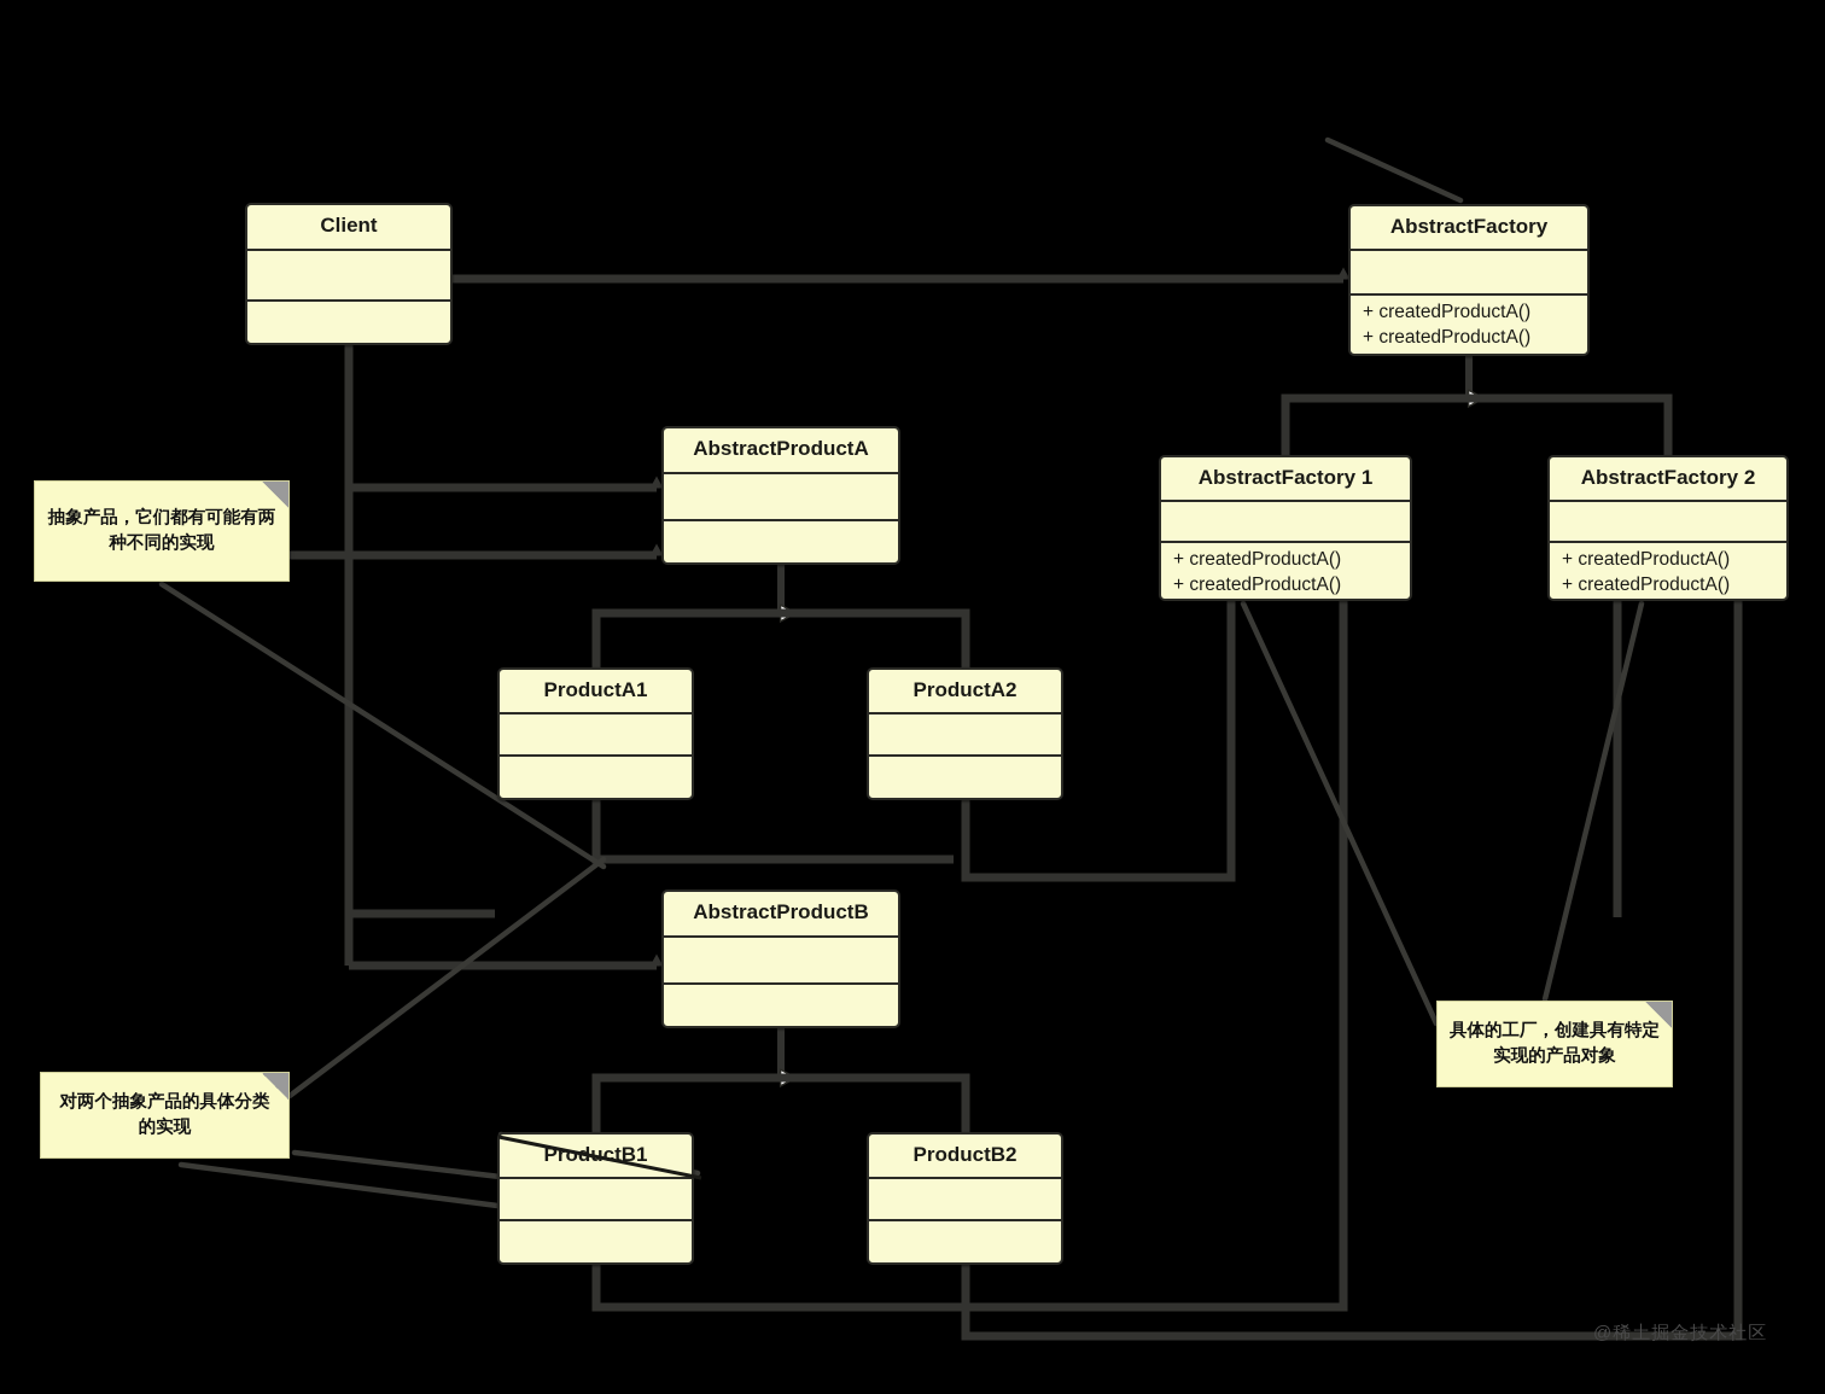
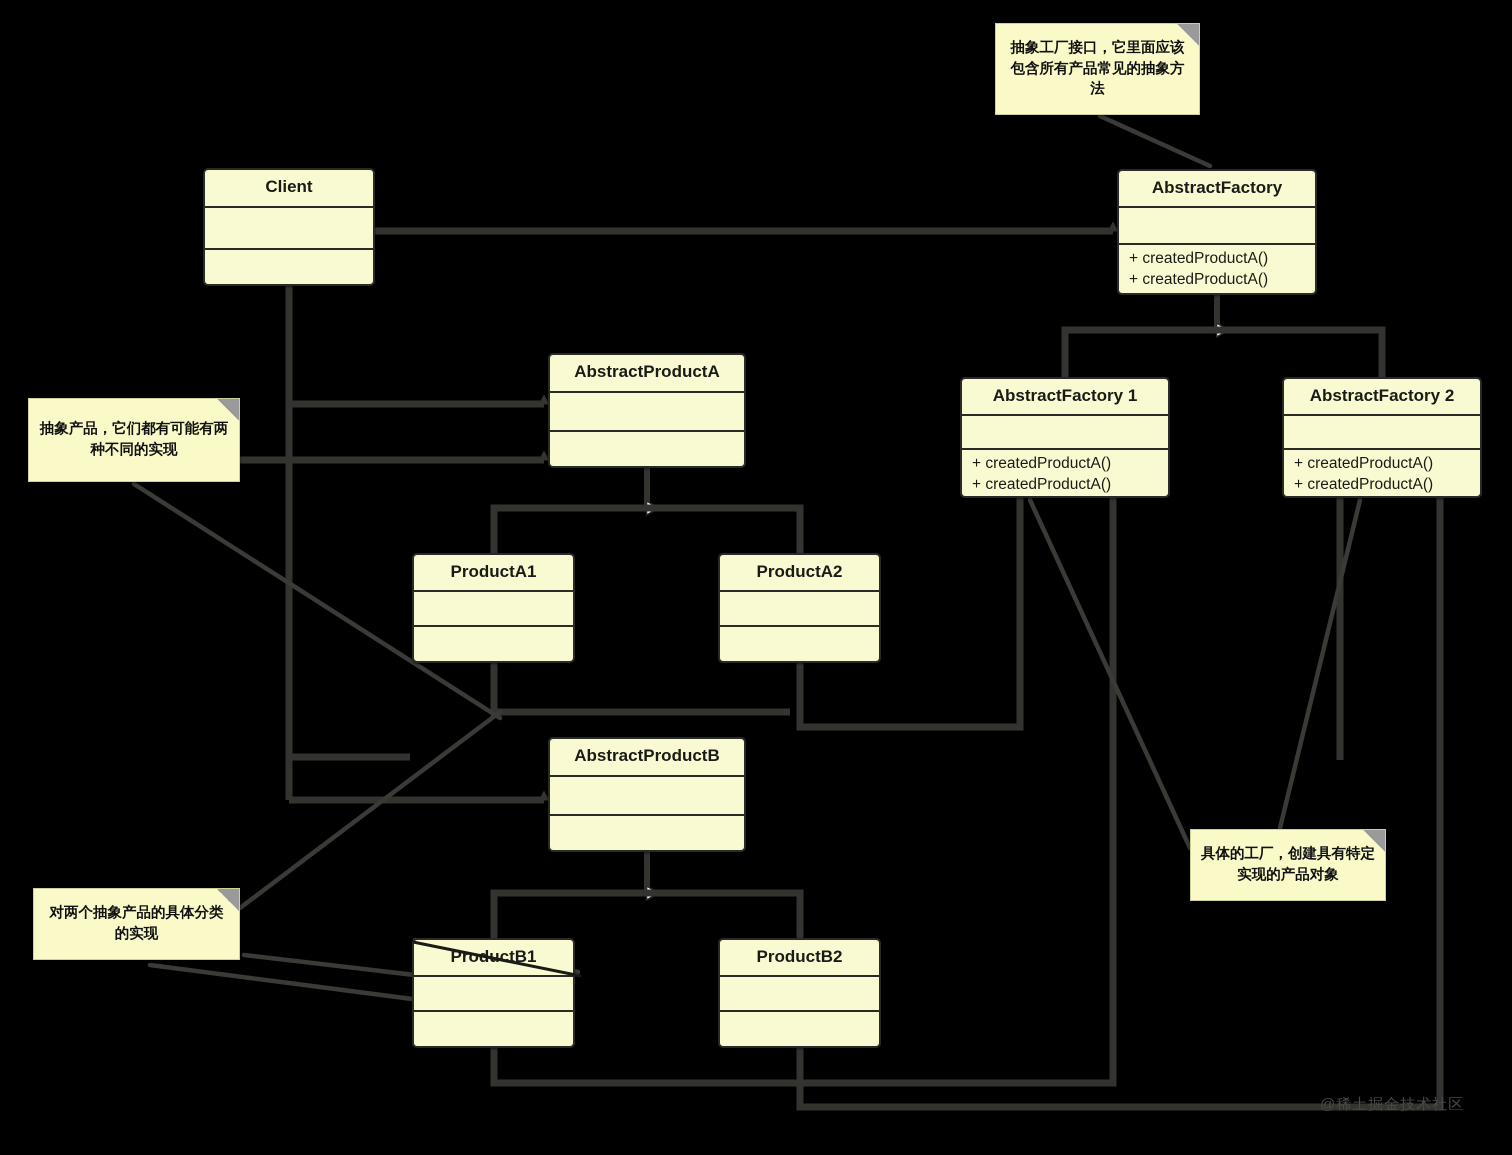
  Client
  AbstractFactory
  + createdProductA()
  + createdProductA()
  AbstractFactory 1
  + createdProductA()
  + createdProductA()
  AbstractFactory 2
  + createdProductA()
  + createdProductA()
  AbstractProductA
  ProductA1
  ProductA2
  AbstractProductB
  ProuctB1
  ProductB2
+ 抽象工厂接口，它里面应该包含所有产品常见的抽象方法
  抽象产品，它们都有可能有两种不同的实现
  对两个抽象产品的具体分类的实现
  具体的工厂，创建具有特定实现的产品对象
  @稀土掘金技术社区
